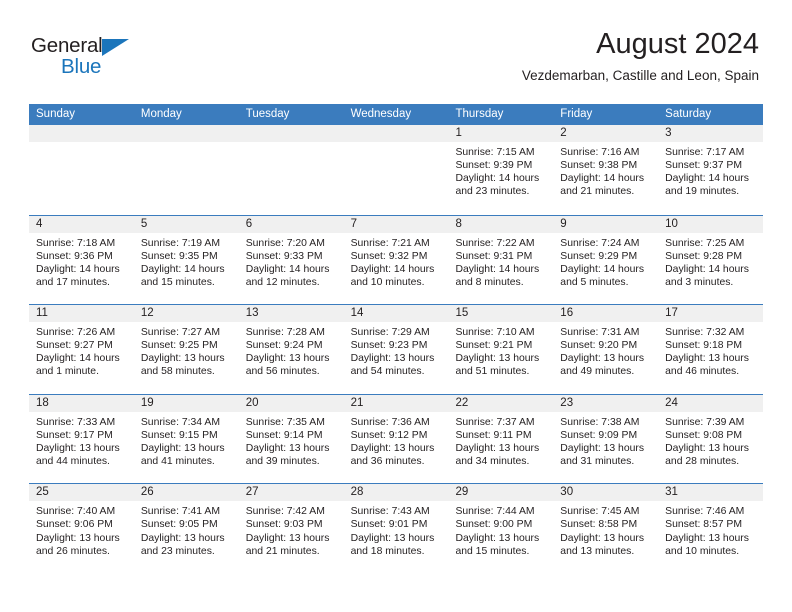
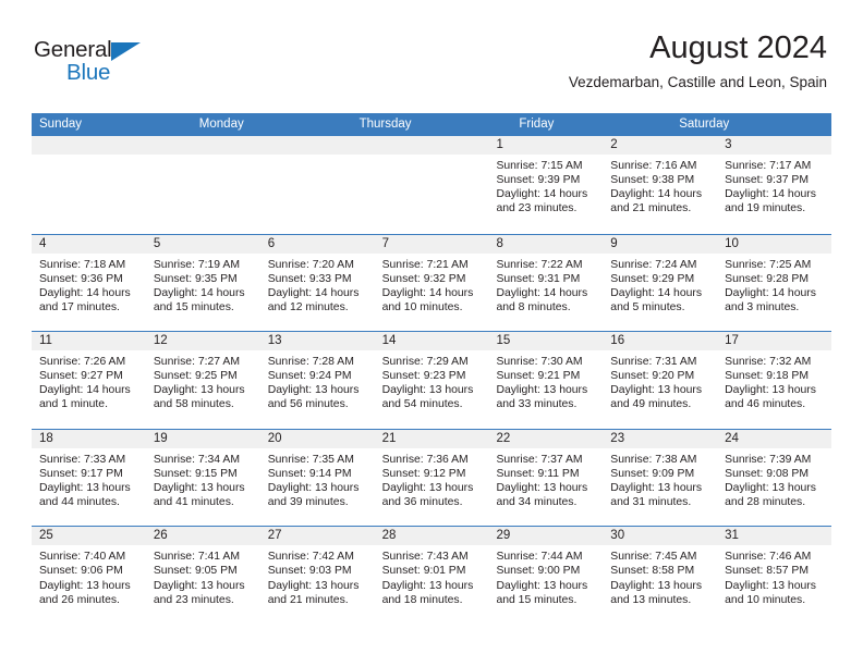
  General
  Blue
  August 2024
  Vezdemarban, Castille and Leon, Spain
  Sunday
  Monday
- Tuesday
- Wednesday
  Thursday
  Friday
  Saturday
  1
  Sunrise: 7:15 AM
  Sunset: 9:39 PM
  Daylight: 14 hours
  and 23 minutes.
  2
  Sunrise: 7:16 AM
  Sunset: 9:38 PM
  Daylight: 14 hours
  and 21 minutes.
  3
  Sunrise: 7:17 AM
  Sunset: 9:37 PM
  Daylight: 14 hours
  and 19 minutes.
  4
  Sunrise: 7:18 AM
  Sunset: 9:36 PM
  Daylight: 14 hours
  and 17 minutes.
  5
  Sunrise: 7:19 AM
  Sunset: 9:35 PM
  Daylight: 14 hours
  and 15 minutes.
  6
  Sunrise: 7:20 AM
  Sunset: 9:33 PM
  Daylight: 14 hours
  and 12 minutes.
  7
  Sunrise: 7:21 AM
  Sunset: 9:32 PM
  Daylight: 14 hours
  and 10 minutes.
  8
  Sunrise: 7:22 AM
  Sunset: 9:31 PM
  Daylight: 14 hours
  and 8 minutes.
  9
  Sunrise: 7:24 AM
  Sunset: 9:29 PM
  Daylight: 14 hours
  and 5 minutes.
  10
  Sunrise: 7:25 AM
  Sunset: 9:28 PM
  Daylight: 14 hours
  and 3 minutes.
  11
  Sunrise: 7:26 AM
  Sunset: 9:27 PM
  Daylight: 14 hours
  and 1 minute.
  12
  Sunrise: 7:27 AM
  Sunset: 9:25 PM
  Daylight: 13 hours
  and 58 minutes.
  13
  Sunrise: 7:28 AM
  Sunset: 9:24 PM
  Daylight: 13 hours
  and 56 minutes.
  14
  Sunrise: 7:29 AM
  Sunset: 9:23 PM
  Daylight: 13 hours
  and 54 minutes.
  15
- Sunrise: 7:10 AM
+ Sunrise: 7:30 AM
  Sunset: 9:21 PM
  Daylight: 13 hours
- and 51 minutes.
+ and 33 minutes.
  16
  Sunrise: 7:31 AM
  Sunset: 9:20 PM
  Daylight: 13 hours
  and 49 minutes.
  17
  Sunrise: 7:32 AM
  Sunset: 9:18 PM
  Daylight: 13 hours
  and 46 minutes.
  18
  Sunrise: 7:33 AM
  Sunset: 9:17 PM
  Daylight: 13 hours
  and 44 minutes.
  19
  Sunrise: 7:34 AM
  Sunset: 9:15 PM
  Daylight: 13 hours
  and 41 minutes.
  20
  Sunrise: 7:35 AM
  Sunset: 9:14 PM
  Daylight: 13 hours
  and 39 minutes.
  21
  Sunrise: 7:36 AM
  Sunset: 9:12 PM
  Daylight: 13 hours
  and 36 minutes.
  22
  Sunrise: 7:37 AM
  Sunset: 9:11 PM
  Daylight: 13 hours
  and 34 minutes.
  23
  Sunrise: 7:38 AM
  Sunset: 9:09 PM
  Daylight: 13 hours
  and 31 minutes.
  24
  Sunrise: 7:39 AM
  Sunset: 9:08 PM
  Daylight: 13 hours
  and 28 minutes.
  25
  Sunrise: 7:40 AM
  Sunset: 9:06 PM
  Daylight: 13 hours
  and 26 minutes.
  26
  Sunrise: 7:41 AM
  Sunset: 9:05 PM
  Daylight: 13 hours
  and 23 minutes.
  27
  Sunrise: 7:42 AM
  Sunset: 9:03 PM
  Daylight: 13 hours
  and 21 minutes.
  28
  Sunrise: 7:43 AM
  Sunset: 9:01 PM
  Daylight: 13 hours
  and 18 minutes.
  29
  Sunrise: 7:44 AM
  Sunset: 9:00 PM
  Daylight: 13 hours
  and 15 minutes.
  30
  Sunrise: 7:45 AM
  Sunset: 8:58 PM
  Daylight: 13 hours
  and 13 minutes.
  31
  Sunrise: 7:46 AM
  Sunset: 8:57 PM
  Daylight: 13 hours
  and 10 minutes.
